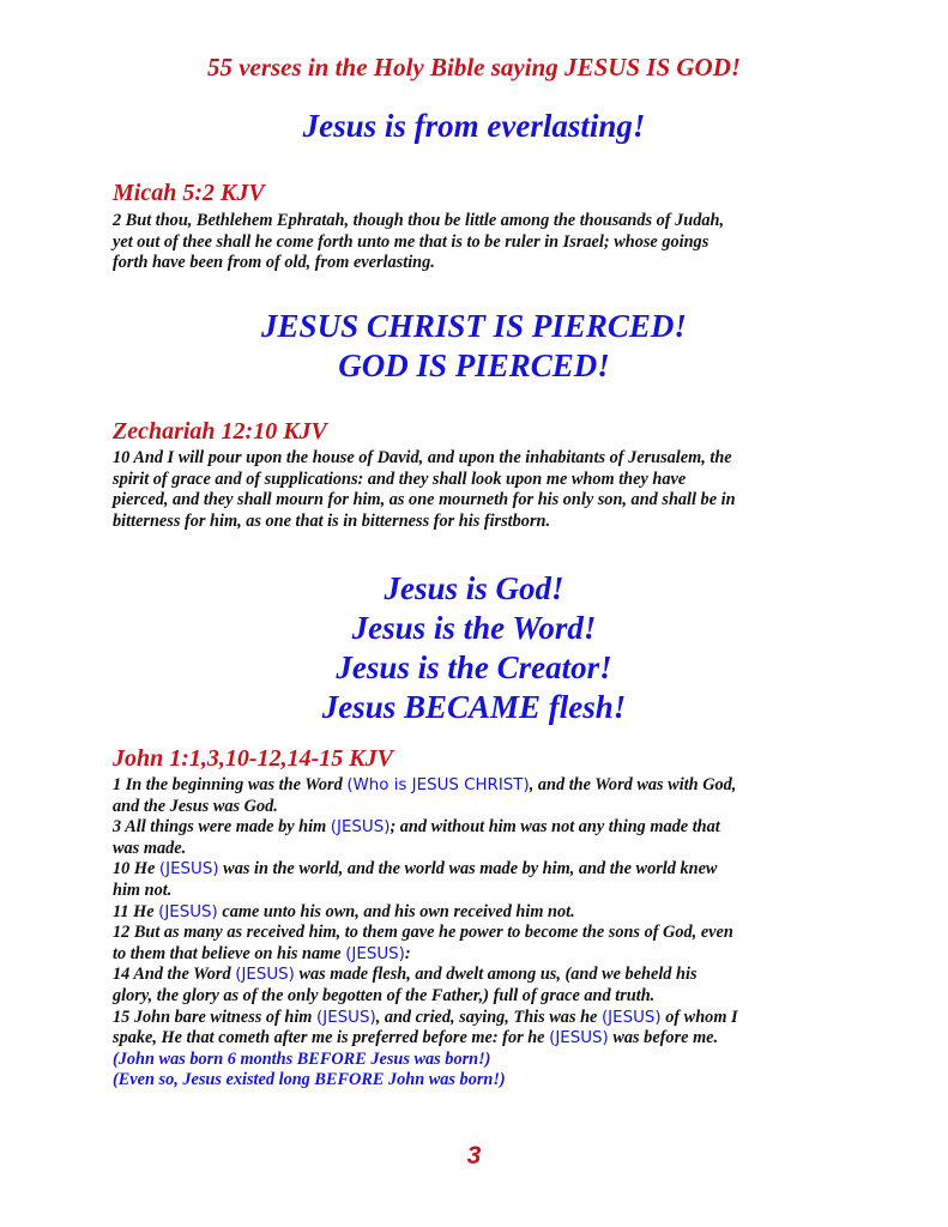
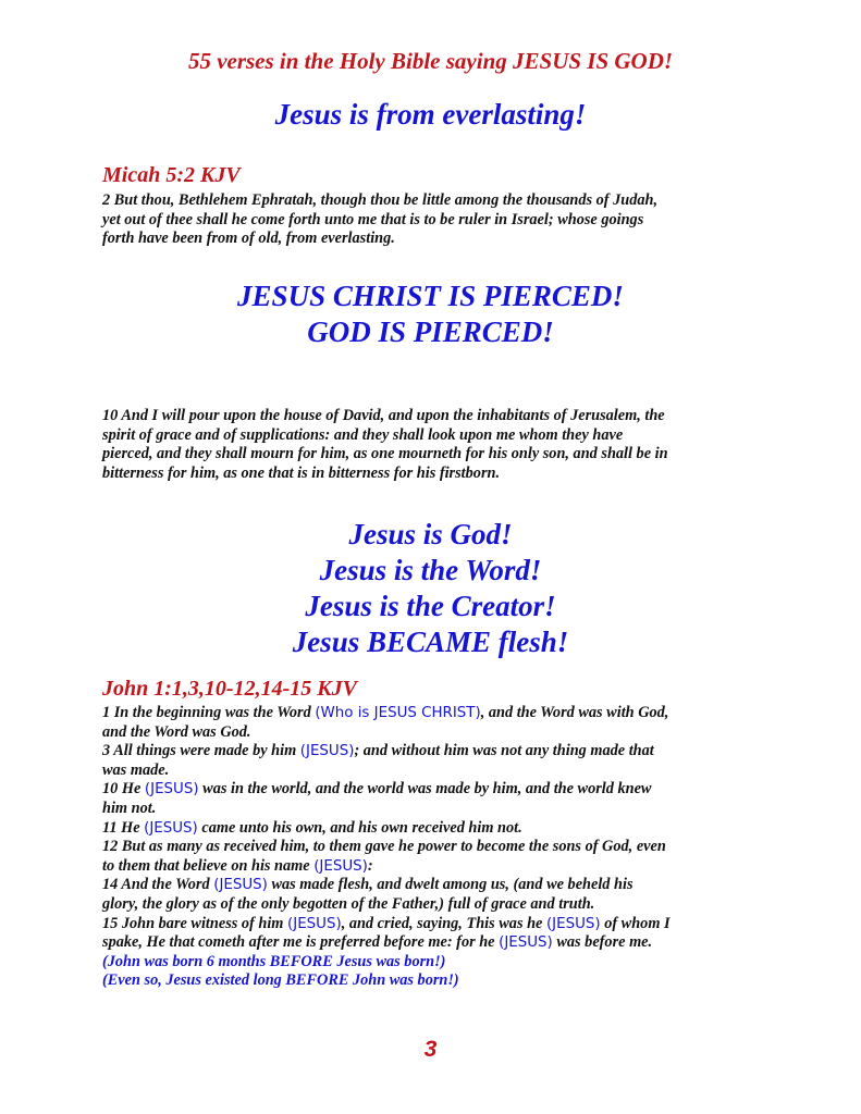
  55 verses in the Holy Bible saying JESUS IS GOD!
  Jesus is from everlasting!
  Micah 5:2 KJV
  2 But thou, Bethlehem Ephratah, though thou be little among the thousands of Judah,
  yet out of thee shall he come forth unto me that is to be ruler in Israel; whose goings
  forth have been from of old, from everlasting.
  JESUS CHRIST IS PIERCED!
  GOD IS PIERCED!
- Zechariah 12:10 KJV
  10 And I will pour upon the house of David, and upon the inhabitants of Jerusalem, the
  spirit of grace and of supplications: and they shall look upon me whom they have
  pierced, and they shall mourn for him, as one mourneth for his only son, and shall be in
  bitterness for him, as one that is in bitterness for his firstborn.
  Jesus is God!
  Jesus is the Word!
  Jesus is the Creator!
  Jesus BECAME flesh!
  John 1:1,3,10-12,14-15 KJV
  1 In the beginning was the Word (Who is JESUS CHRIST), and the Word was with God,
- and the Jesus was God.
+ and the Word was God.
  3 All things were made by him (JESUS); and without him was not any thing made that
  was made.
  10 He (JESUS) was in the world, and the world was made by him, and the world knew
  him not.
  11 He (JESUS) came unto his own, and his own received him not.
  12 But as many as received him, to them gave he power to become the sons of God, even
  to them that believe on his name (JESUS):
  14 And the Word (JESUS) was made flesh, and dwelt among us, (and we beheld his
  glory, the glory as of the only begotten of the Father,) full of grace and truth.
  15 John bare witness of him (JESUS), and cried, saying, This was he (JESUS) of whom I
  spake, He that cometh after me is preferred before me: for he (JESUS) was before me.
  (John was born 6 months BEFORE Jesus was born!)
  (Even so, Jesus existed long BEFORE John was born!)
  3
